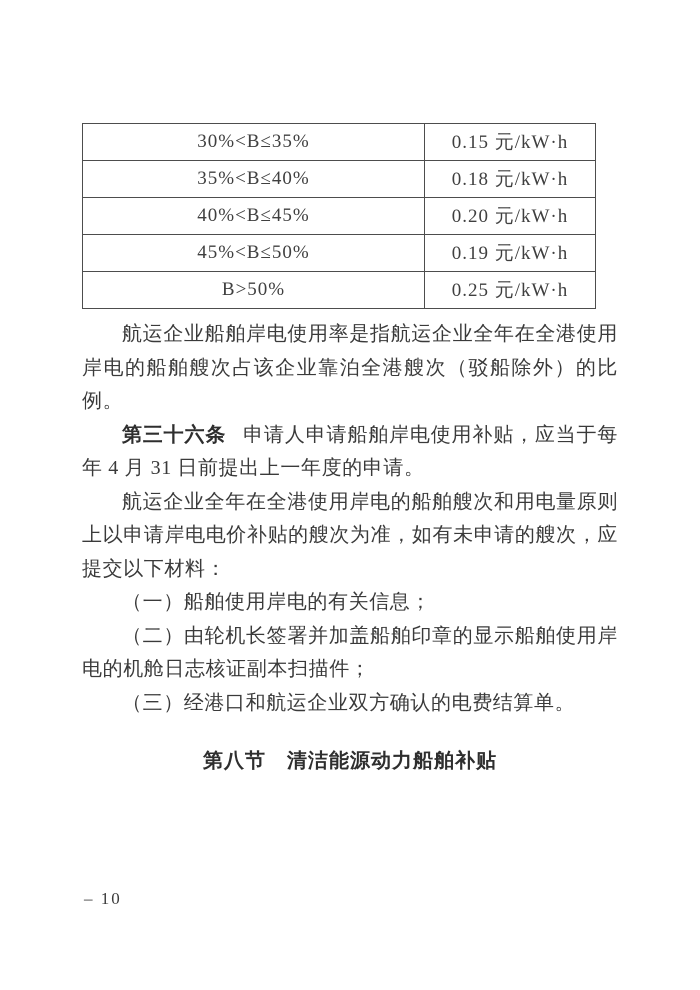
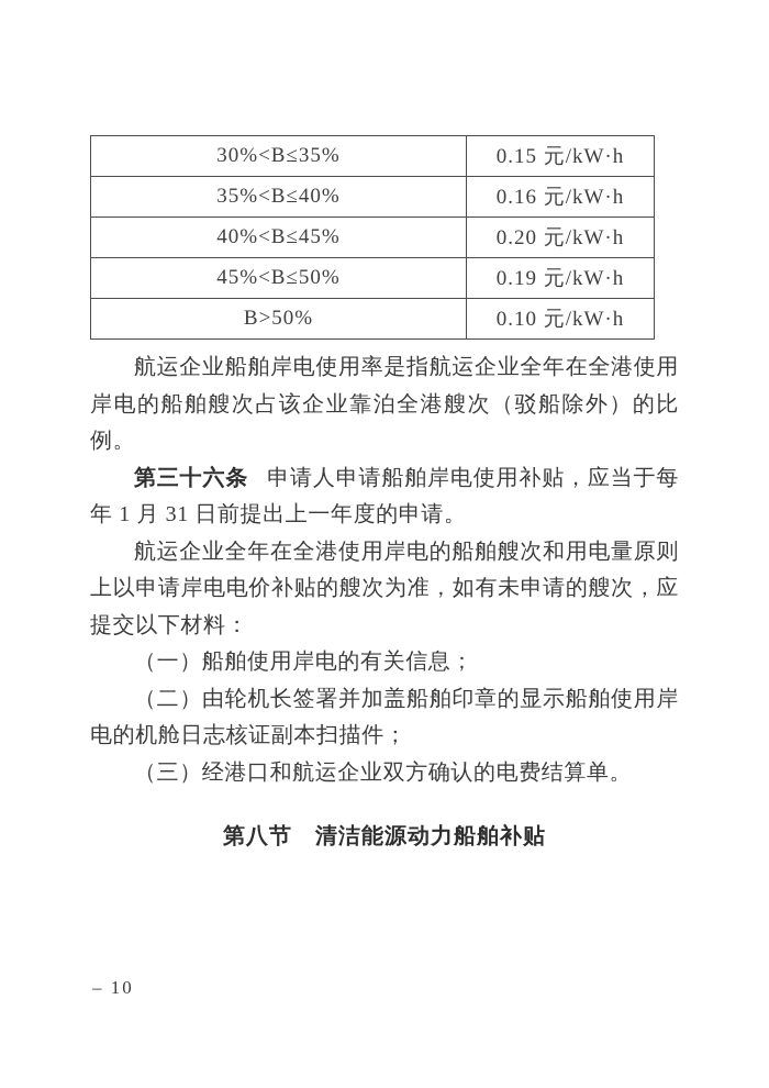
  30%<B≤35%	0.15 元/kW·h
- 35%<B≤40%	0.18 元/kW·h
+ 35%<B≤40%	0.16 元/kW·h
  40%<B≤45%	0.20 元/kW·h
  45%<B≤50%	0.19 元/kW·h
- B>50%	0.25 元/kW·h
+ B>50%	0.10 元/kW·h
  航运企业船舶岸电使用率是指航运企业全年在全港使用岸电的船舶艘次占该企业靠泊全港艘次（驳船除外）的比例。
- 第三十六条 申请人申请船舶岸电使用补贴，应当于每年 4 月 31 日前提出上一年度的申请。
+ 第三十六条 申请人申请船舶岸电使用补贴，应当于每年 1 月 31 日前提出上一年度的申请。
  航运企业全年在全港使用岸电的船舶艘次和用电量原则上以申请岸电电价补贴的艘次为准，如有未申请的艘次，应提交以下材料：
  （一）船舶使用岸电的有关信息；
  （二）由轮机长签署并加盖船舶印章的显示船舶使用岸电的机舱日志核证副本扫描件；
  （三）经港口和航运企业双方确认的电费结算单。
  第八节 清洁能源动力船舶补贴
  – 10
